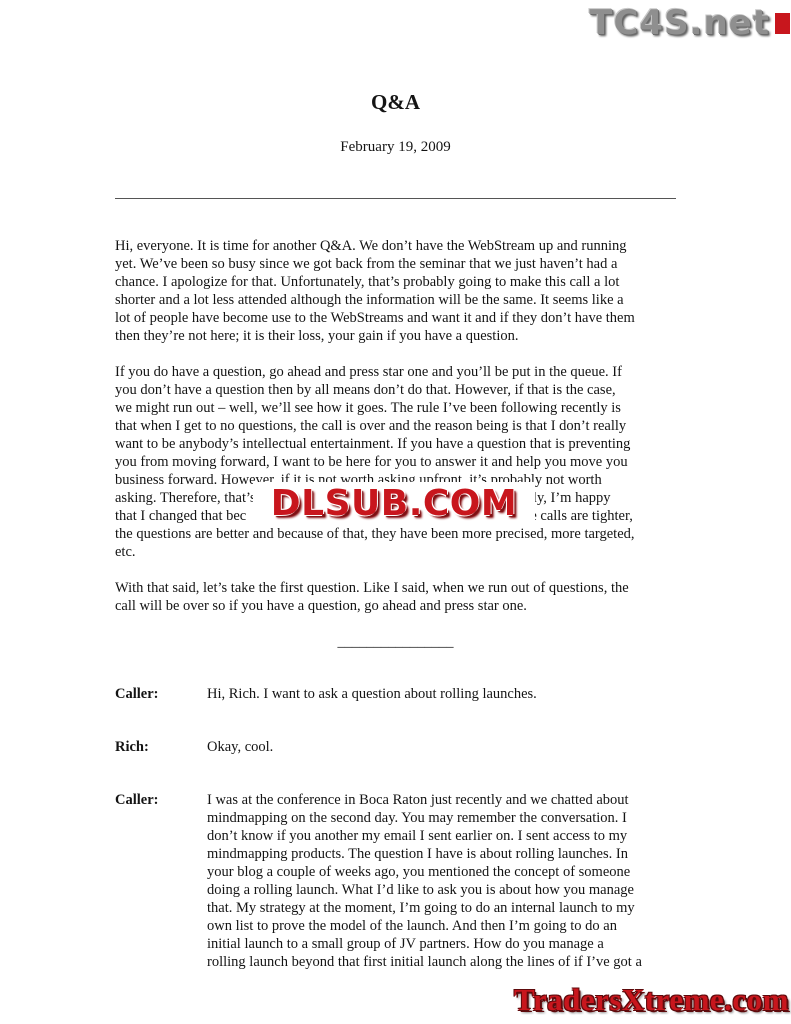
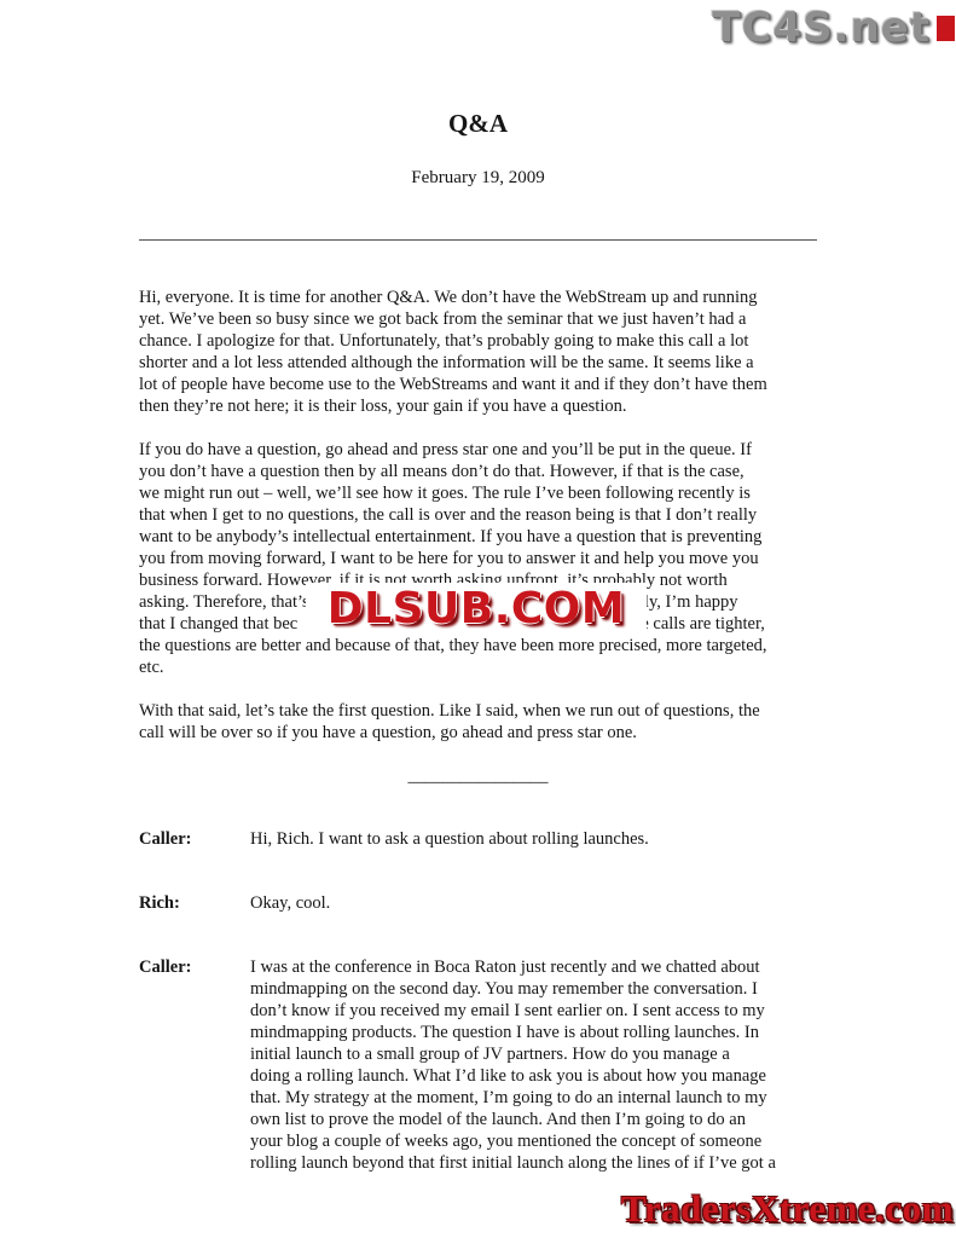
  TC4S.net
  Q&A
  February 19, 2009
  Hi, everyone. It is time for another Q&A. We don’t have the WebStream up and running
  yet. We’ve been so busy since we got back from the seminar that we just haven’t had a
  chance. I apologize for that. Unfortunately, that’s probably going to make this call a lot
  shorter and a lot less attended although the information will be the same. It seems like a
  lot of people have become use to the WebStreams and want it and if they don’t have them
  then they’re not here; it is their loss, your gain if you have a question.
  If you do have a question, go ahead and press star one and you’ll be put in the queue. If
  you don’t have a question then by all means don’t do that. However, if that is the case,
  we might run out – well, we’ll see how it goes. The rule I’ve been following recently is
  that when I get to no questions, the call is over and the reason being is that I don’t really
  want to be anybody’s intellectual entertainment. If you have a question that is preventing
  you from moving forward, I want to be here for you to answer it and help you move you
  business forward. However, if it is not worth asking upfront, it’s probably not worth
  that I changed that bec calls are tighter,
  the questions are better and because of that, they have been more precised, more targeted,
  etc.
  With that said, let’s take the first question. Like I said, when we run out of questions, the
  call will be over so if you have a question, go ahead and press star one.
  ________________
  Caller:
  Hi, Rich. I want to ask a question about rolling launches.
  Rich:
  Okay, cool.
  Caller:
  I was at the conference in Boca Raton just recently and we chatted about
  mindmapping on the second day. You may remember the conversation. I
- don’t know if you another my email I sent earlier on. I sent access to my
+ don’t know if you received my email I sent earlier on. I sent access to my
  mindmapping products. The question I have is about rolling launches. In
- your blog a couple of weeks ago, you mentioned the concept of someone
+ initial launch to a small group of JV partners. How do you manage a
  doing a rolling launch. What I’d like to ask you is about how you manage
  that. My strategy at the moment, I’m going to do an internal launch to my
  own list to prove the model of the launch. And then I’m going to do an
- initial launch to a small group of JV partners. How do you manage a
+ your blog a couple of weeks ago, you mentioned the concept of someone
  rolling launch beyond that first initial launch along the lines of if I’ve got a
  DLSUB.COM
  TradersXtreme.com
